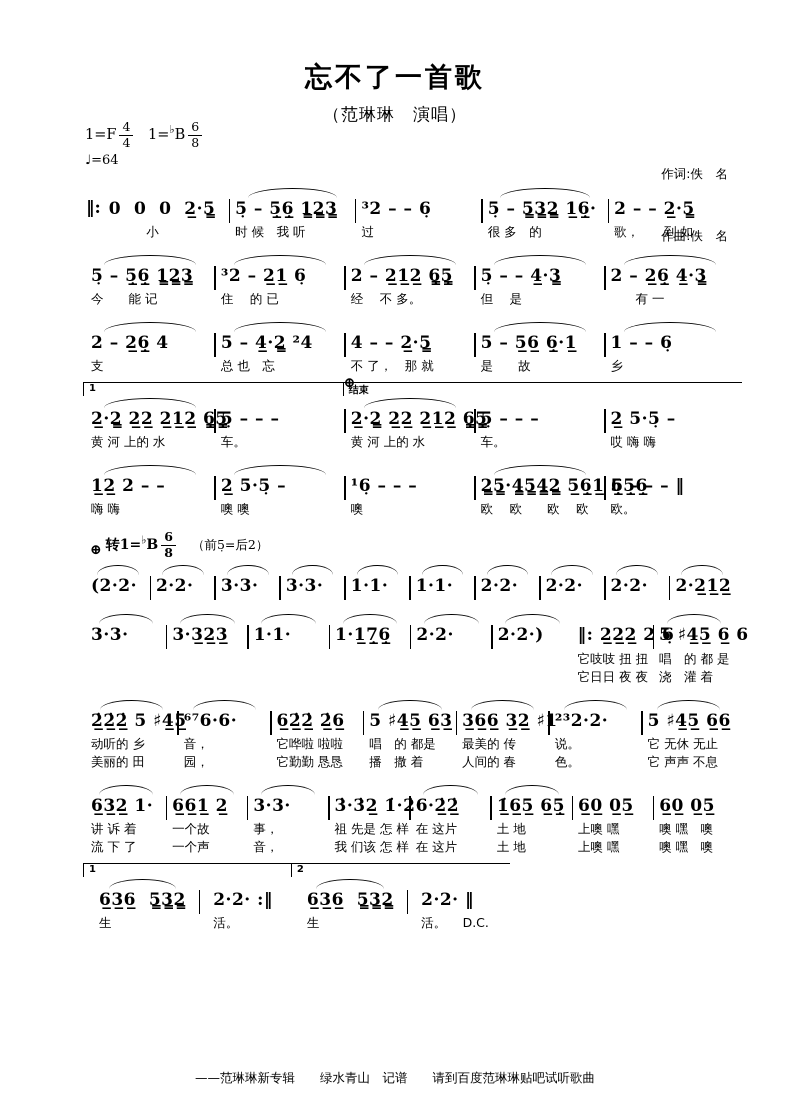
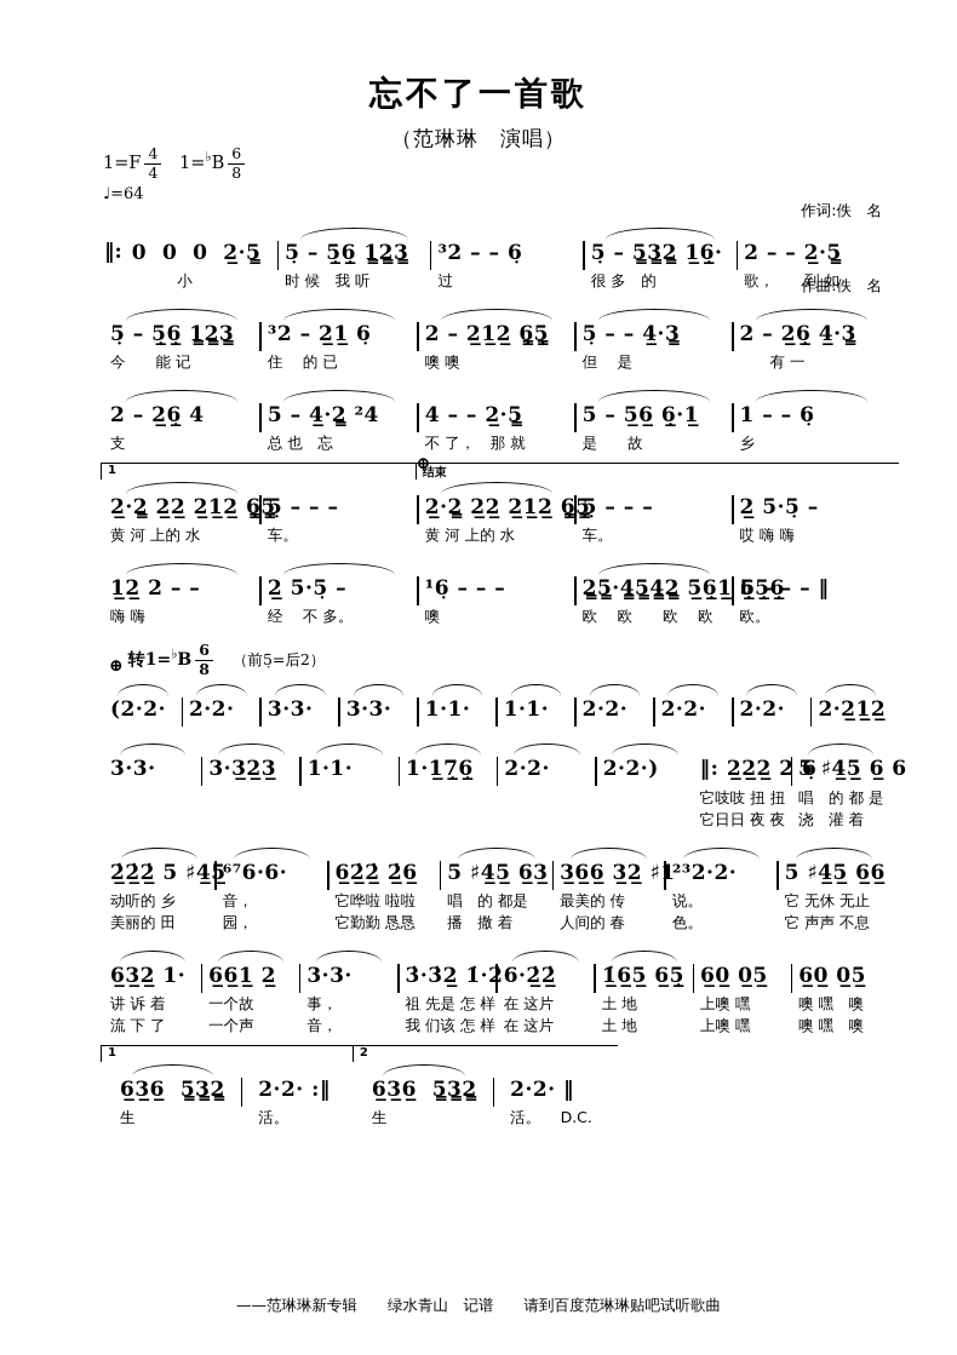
  忘不了一首歌
  （范琳琳 演唱）
  1=F
  4
  4
  1=♭B
  6
  8
  ♩=64
  作词:佚 名
  作曲:佚 名
  ‖:
  0 0 0 2̲·5̳
  小
  5̣ – 5̣̲6̣̲ 1̳2̳3̳
  时 候 我 听
  ³2 – – 6̣
  过
  5̣ – 5̳3̳2̳ 1̲6̣̲·
  很 多 的
  2 – – 2̲·5̳
  歌， 到 如
  5̣ – 5̣̲6̣̲ 1̳2̳3̳
  今 能 记
  ³2 – 2̲1̲ 6̣
  住 的 已
  2 – 2̲1̲2̲ 6̣̳5̣̳
- 经 不 多。
+ 噢 噢
  5̣ – – 4̲·3̳
  但 是
  2 – 2̲6̣̲ 4̲·3̳
  有 一
  2 – 2̲6̣̲ 4
  支
  5 – 4̲·2̳ ²4
  总 也 忘
  4 – – 2̲·5̳
  不 了， 那 就
  5 – 5̲6̲ 6̣̲·1̲
  是 故
  1 – – 6̣
  乡
  1
  2̲·2̳ 2̲2̲ 2̲1̲2̲ 6̣̳
  黄 河 上的 水
  ⊕
  5̣ – – –
  车。
  结束
  2̲·2̳ 2̲2̲ 2̲1̲2̲ 6̣̳
  黄 河 上的 水
  5̣ – – –
  车。
  2̲ 5·5̣ –
  哎 嗨 嗨
  1̲2̲ 2 – –
  嗨 嗨
  2̲ 5·5̣ –
- 噢 噢
+ 经 不 多。
  ¹6̣ – – –
  噢
  欧 欧 欧 欧
  5̣ – – – ‖
  欧。
  ⊕ 转1=♭B
  6
  8
  （前5̣=后2）
  (2·2·
  2·2·
  3·3·
  3·3·
  1·1·
  1·1·
  2·2·
  2·2·
  2·2·
  2·2̲1̲2̲
  3·3·
  3·3̲2̲3̲
  1·1·
  1·1̲7̣̲6̣̲
  2·2·
  2·2·)
  ‖: 2̲2̲2̲ 2
  它吱吱 扭 扭
  它日日 夜 夜
  5 ♯4̲5̲ 6̲ 6
  唱 的 都 是
  浇 灌 着
  2̲̇2̲̇2̲̇ 5 ♯4̲
  动听的 乡
  美丽的 田
  ⁶⁷6·6·
  音，
  园，
  6̲2̲̇2̲̇ 2̲̇6̲
  它哗啦 啦啦
  它勤勤 恳恳
  5 ♯4̲5̲ 6̲3̲
  唱 的 都是
  播 撒 着
  3̲6̲6̲ 3̲2̲ ♯
  最美的 传
  人间的 春
  ²³2·2·
  说。
  色。
  5 ♯4̲5̲ 6̲6̲
  它 无休 无止
  它 声声 不息
  6̲3̲2̲ 1·
  讲 诉 着
  流 下 了
  6̲6̲1̲ 2̲
  一个故
  一个声
  3·3·
  事，
  音，
  3̇·3̇2̲ 1̇·2̇
  祖 先是 怎 样
  我 们该 怎 样
  6·2̲̇2̲̇
  在 这片
  在 这片
  1̲̇6̲5̲ 6̲5̣̲
  土 地
  土 地
  6̲0̲ 0̲5̲
  上噢 嘿
  上噢 嘿
  6̲0̲ 0̲5̲
  噢 嘿 噢
  噢 嘿 噢
  1
  6̲3̲6̲ 5̳3̳2̳
  生
  2·2· :‖
  活。
  2
  6̲3̲6̲ 5̳3̳2̳
  生
  2·2· ‖
  活。 D.C.
  ——范琳琳新专辑 绿水青山 记谱 请到百度范琳琳贴吧试听歌曲
